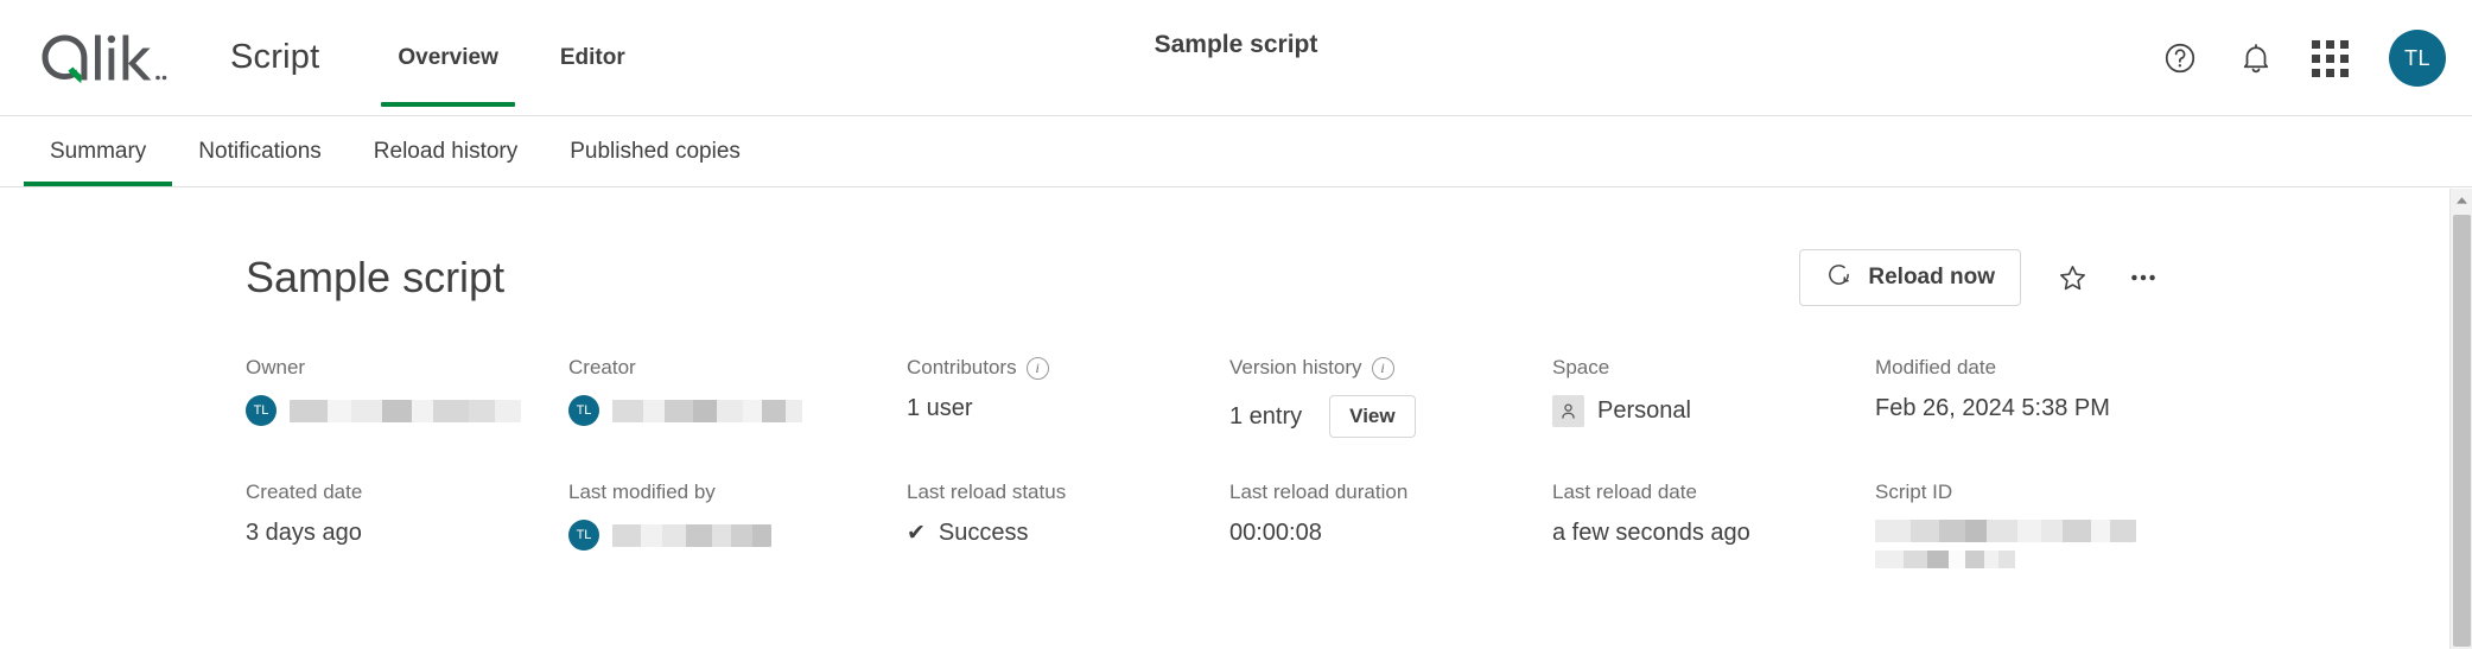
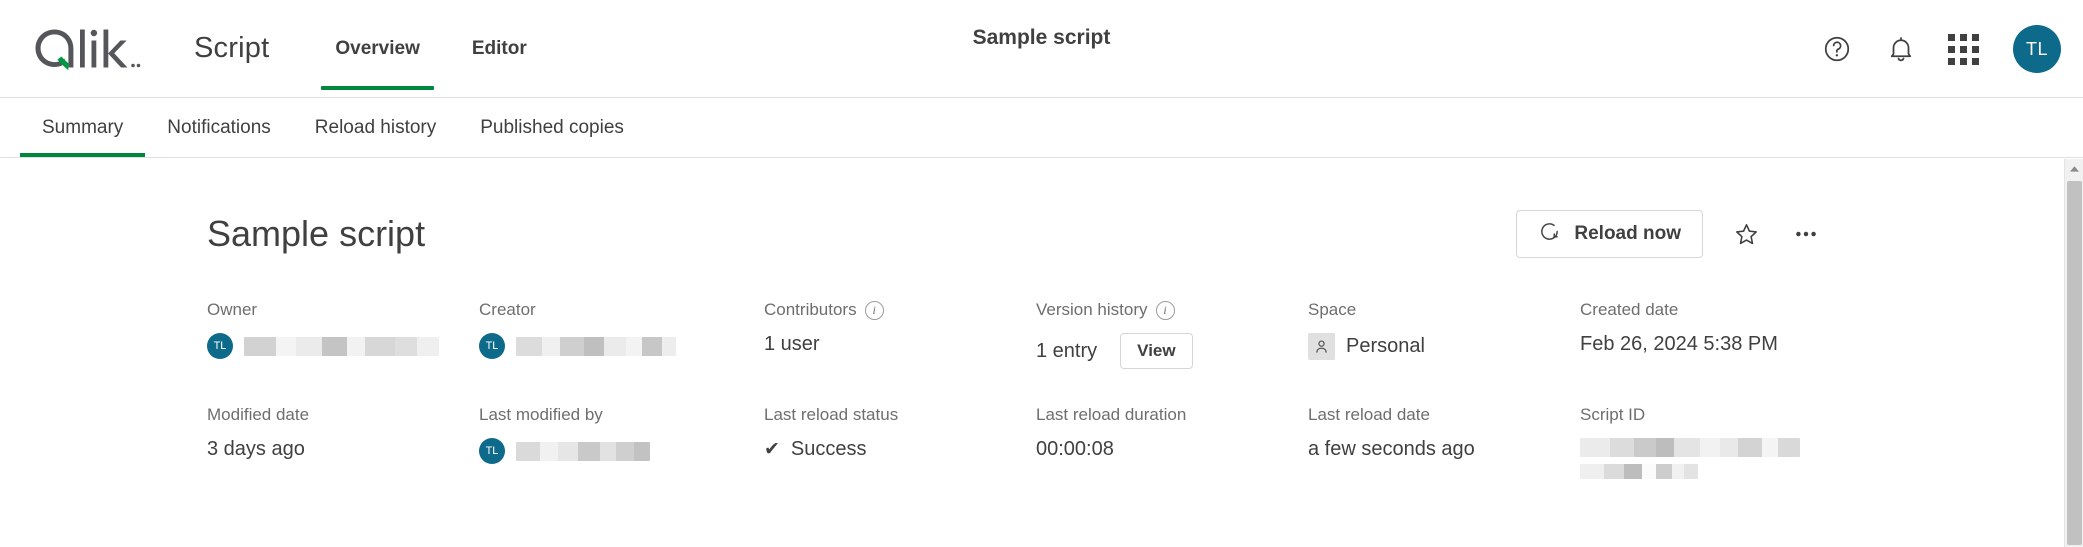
  Script
  Overview
  Editor
  Sample script
  TL
  Summary
  Notifications
  Reload history
  Published copies
  Sample script
  Reload now
  Owner
  TL
  Creator
  TL
  Contributors
  i
  1 user
  Version history
  i
  1 entry
  View
  Space
  Personal
- Modified date
+ Created date
  Feb 26, 2024 5:38 PM
- Created date
+ Modified date
  3 days ago
  Last modified by
  TL
  Last reload status
  ✔
  Success
  Last reload duration
  00:00:08
  Last reload date
  a few seconds ago
  Script ID
